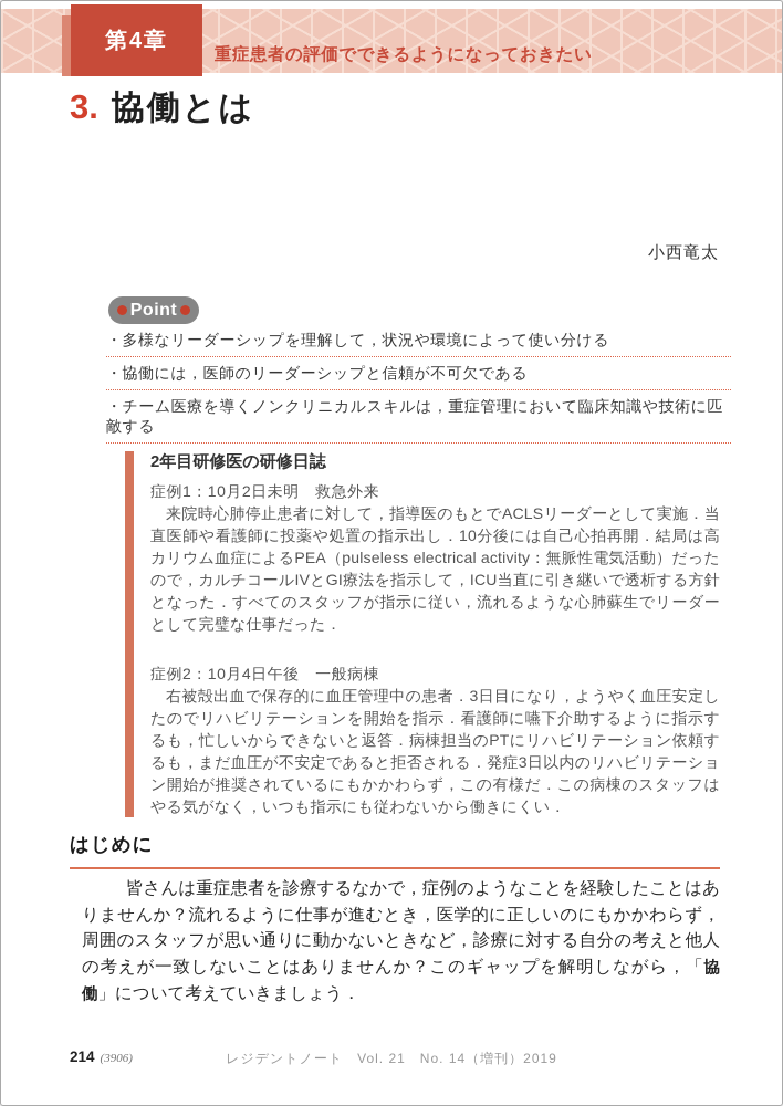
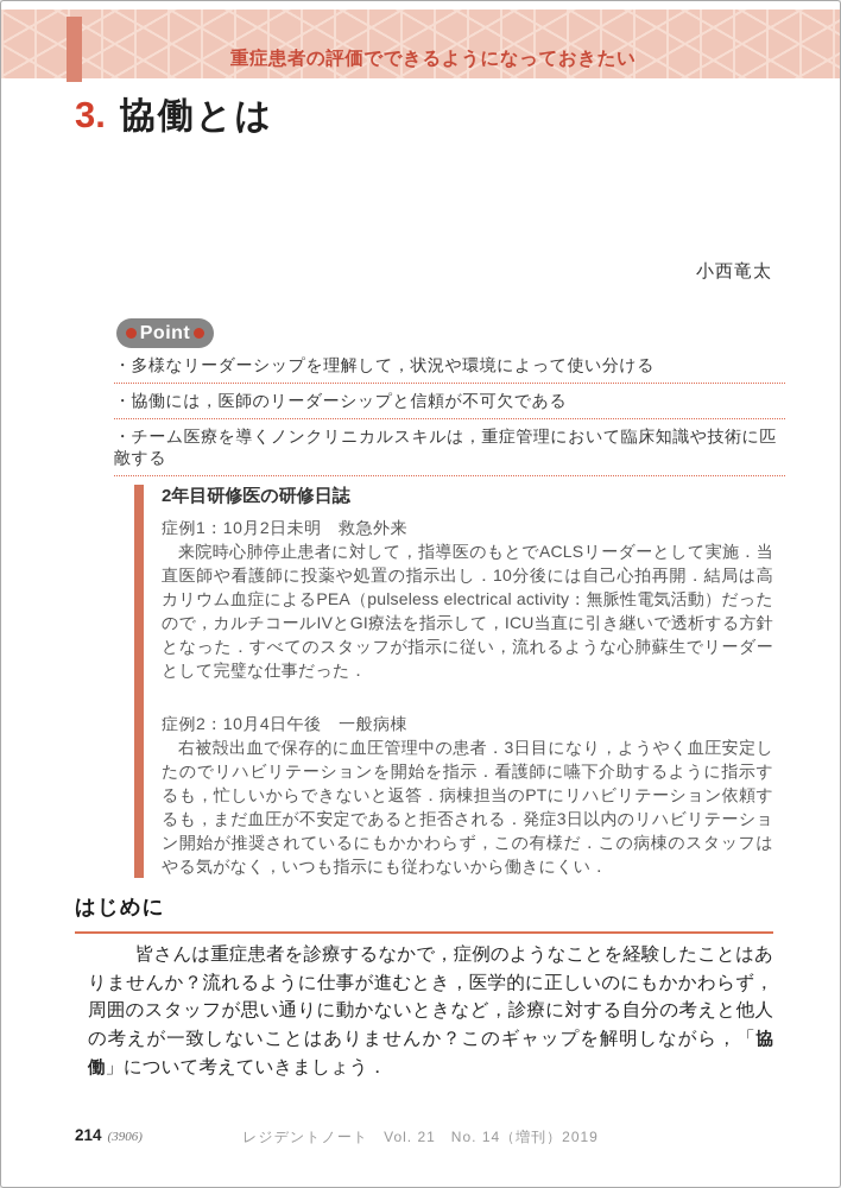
- 第4章
  重症患者の評価でできるようになっておきたい
  3.
  協働とは
  小西竜太
  Point
  ・多様なリーダーシップを理解して，状況や環境によって使い分ける
  ・協働には，医師のリーダーシップと信頼が不可欠である
  ・チーム医療を導くノンクリニカルスキルは，重症管理において臨床知識や技術に匹敵する
  2年目研修医の研修日誌
  症例1：10月2日未明 救急外来
  来院時心肺停止患者に対して，指導医のもとでACLSリーダーとして実施．当直医師や看護師に投薬や処置の指示出し．10分後には自己心拍再開．結局は高カリウム血症によるPEA（pulseless electrical activity：無脈性電気活動）だったので，カルチコールIVとGI療法を指示して，ICU当直に引き継いで透析する方針となった．すべてのスタッフが指示に従い，流れるような心肺蘇生でリーダーとして完璧な仕事だった．
  症例2：10月4日午後 一般病棟
  右被殻出血で保存的に血圧管理中の患者．3日目になり，ようやく血圧安定したのでリハビリテーションを開始を指示．看護師に嚥下介助するように指示するも，忙しいからできないと返答．病棟担当のPTにリハビリテーション依頼するも，まだ血圧が不安定であると拒否される．発症3日以内のリハビリテーション開始が推奨されているにもかかわらず，この有様だ．この病棟のスタッフはやる気がなく，いつも指示にも従わないから働きにくい．
  はじめに
  皆さんは重症患者を診療するなかで，症例のようなことを経験したことはありませんか？流れるように仕事が進むとき，医学的に正しいのにもかかわらず，周囲のスタッフが思い通りに動かないときなど，診療に対する自分の考えと他人の考えが一致しないことはありませんか？このギャップを解明しながら，「協働」について考えていきましょう．
  レジデントノート Vol. 21 No. 14（増刊）2019
  214
  (3906)
